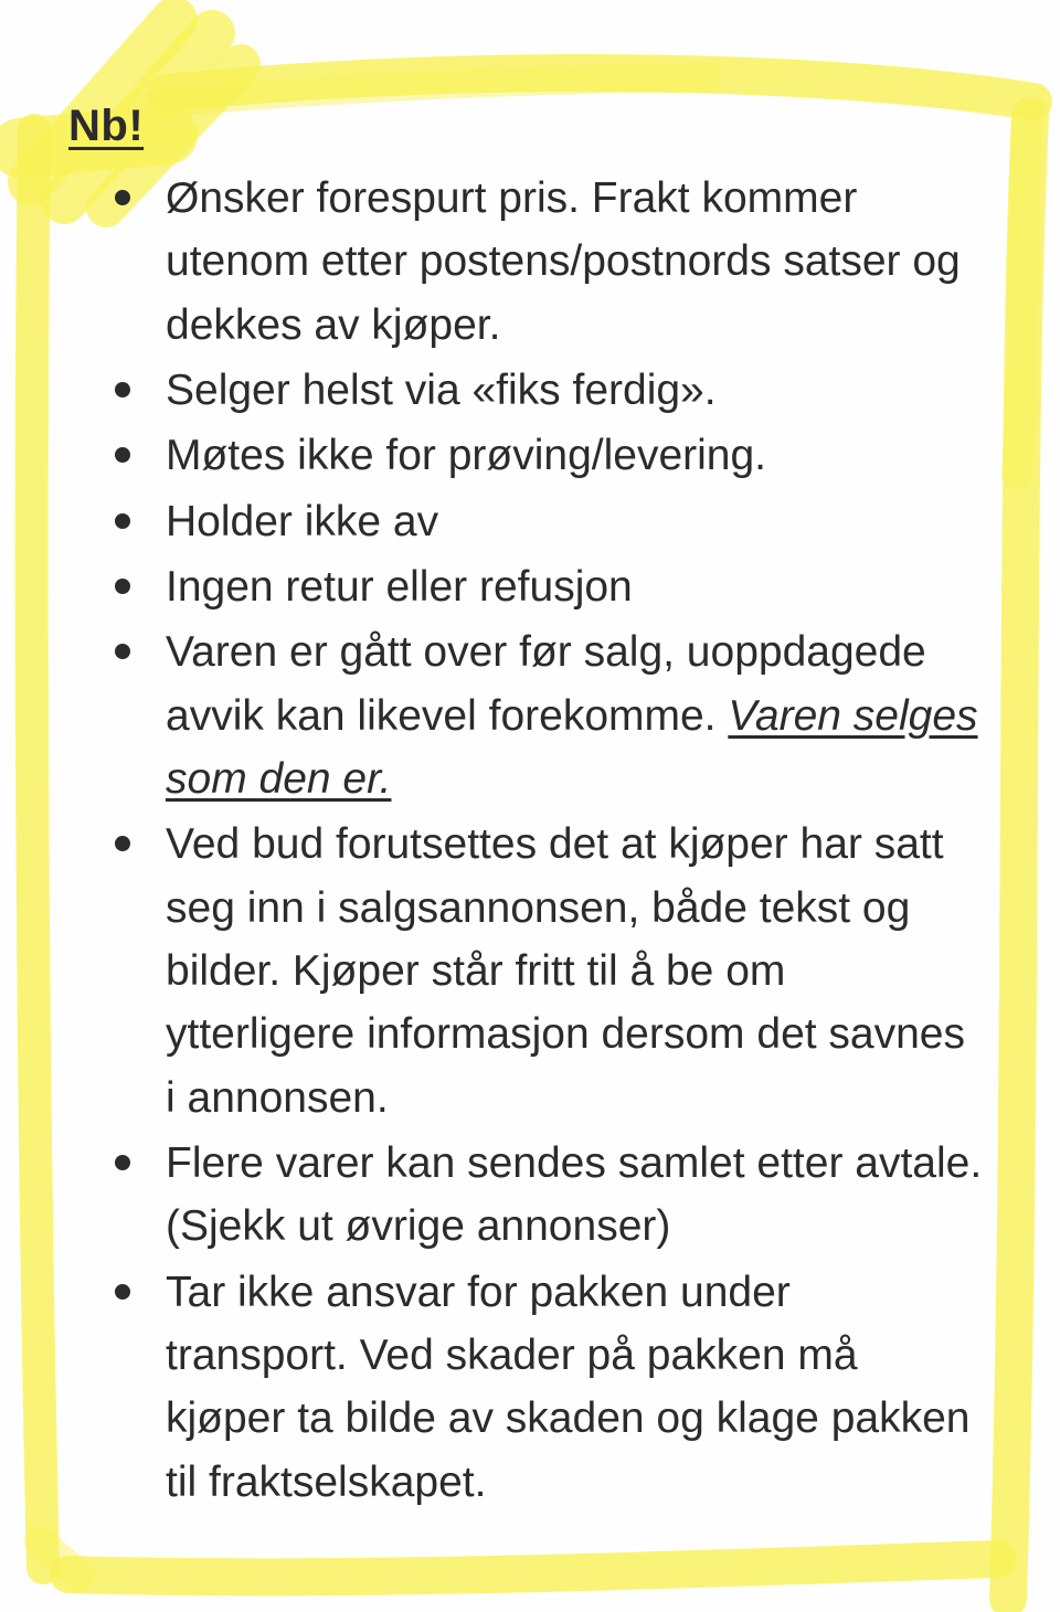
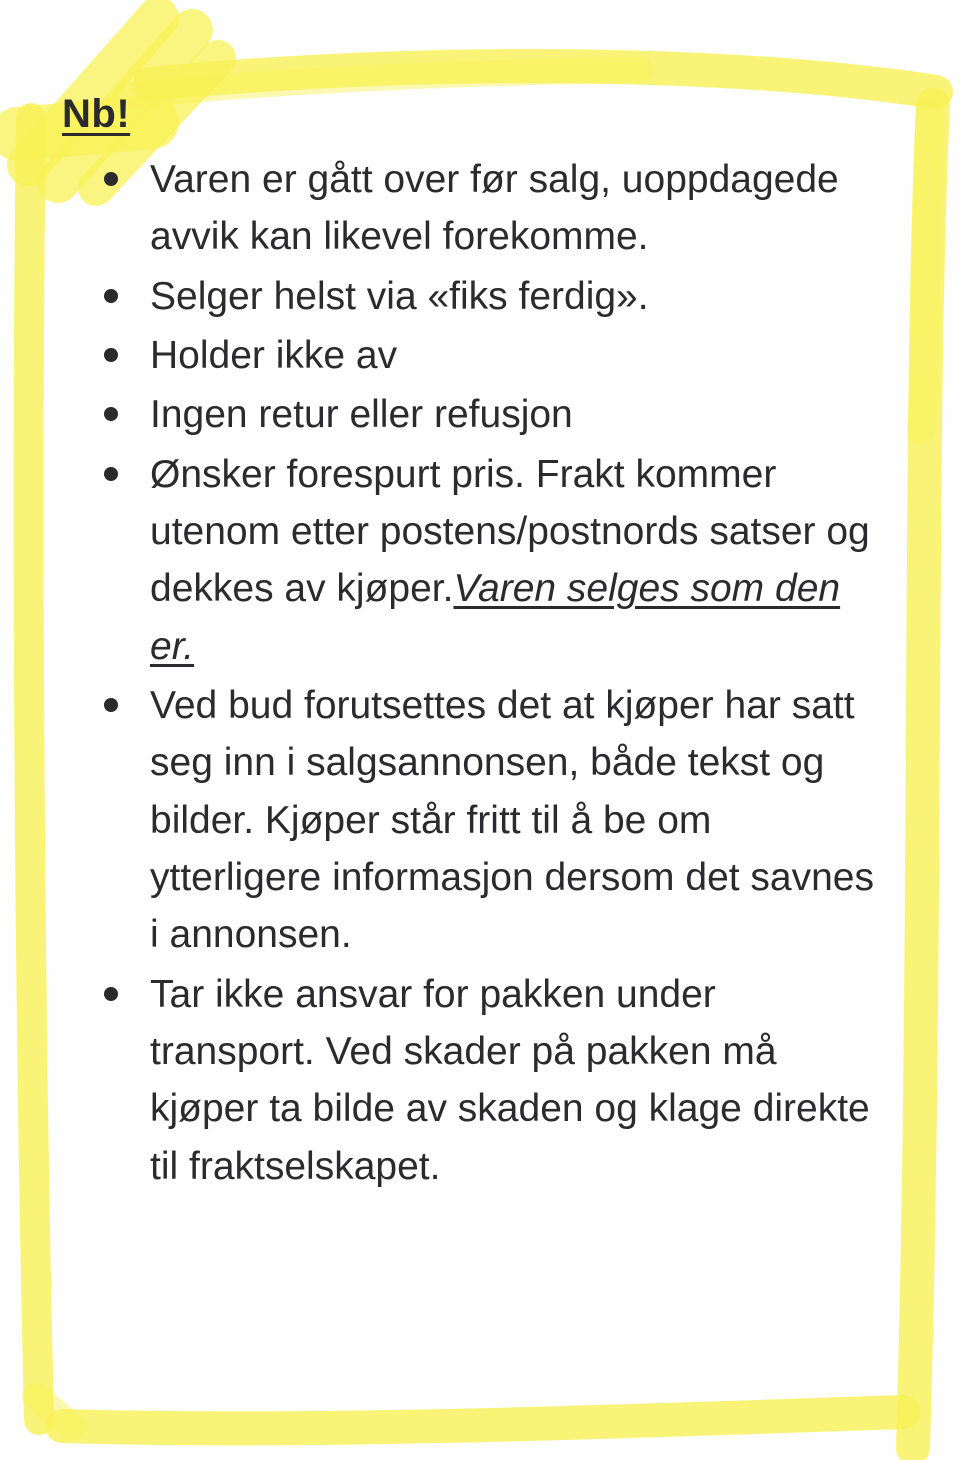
  Nb!
- Ønsker forespurt pris. Frakt kommer utenom etter postens/postnords satser og dekkes av kjøper.
+ Varen er gått over før salg, uoppdagede avvik kan likevel forekomme.
  Selger helst via «fiks ferdig».
- Møtes ikke for prøving/levering.
  Holder ikke av
  Ingen retur eller refusjon
- Varen er gått over før salg, uoppdagede avvik kan likevel forekomme. Varen selges som den er.
+ Ønsker forespurt pris. Frakt kommer utenom etter postens/postnords satser og dekkes av kjøper.Varen selges som den er.
  Ved bud forutsettes det at kjøper har satt seg inn i salgsannonsen, både tekst og bilder. Kjøper står fritt til å be om ytterligere informasjon dersom det savnes i annonsen.
- Flere varer kan sendes samlet etter avtale. (Sjekk ut øvrige annonser)
- Tar ikke ansvar for pakken under transport. Ved skader på pakken må kjøper ta bilde av skaden og klage pakken til fraktselskapet.
+ Tar ikke ansvar for pakken under transport. Ved skader på pakken må kjøper ta bilde av skaden og klage direkte til fraktselskapet.
